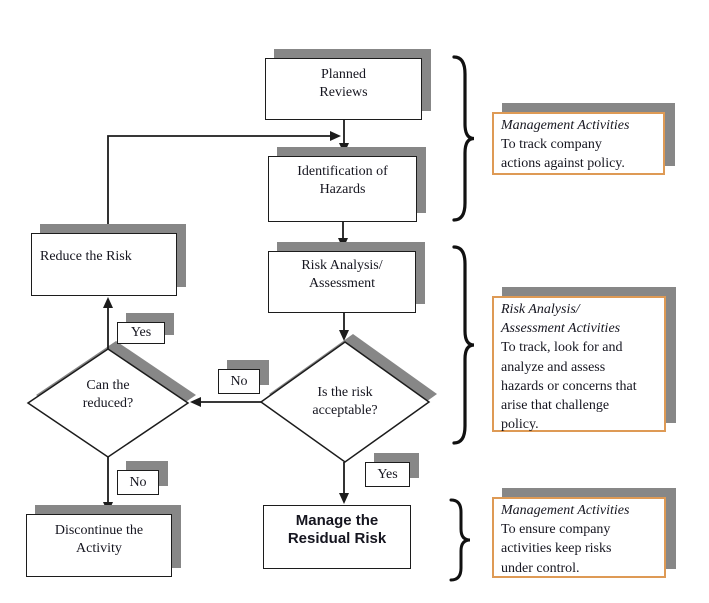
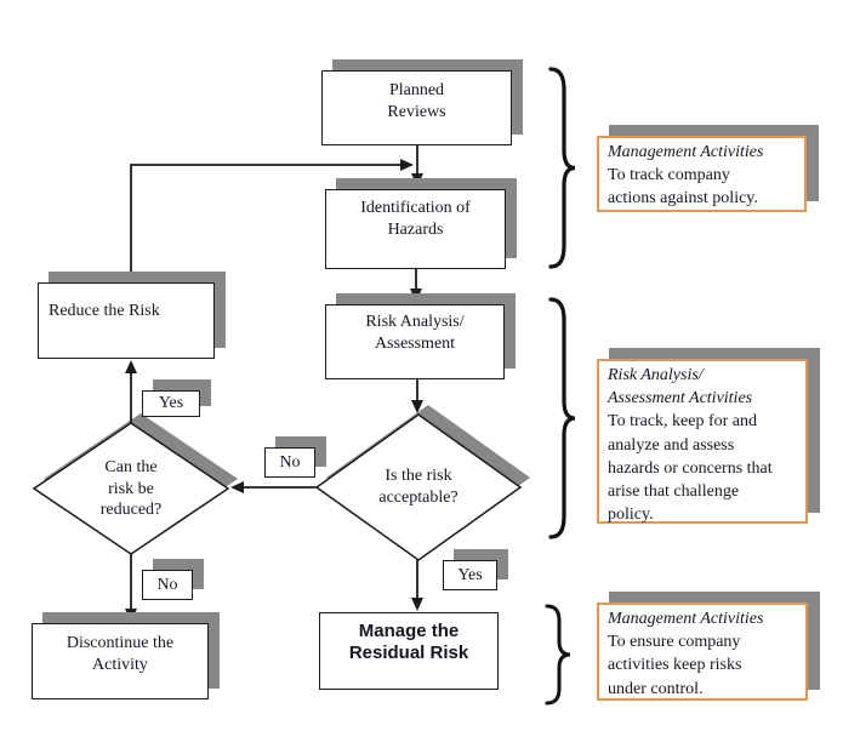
  Planned
  Reviews
  Identification of
  Hazards
  Risk Analysis/
  Assessment
  Reduce the Risk
  Discontinue the
  Activity
  Manage the
  Residual Risk
  Is the risk
  acceptable?
  Can the
+ risk be
  reduced?
  Yes
  No
  No
  Yes
  Management Activities
  To track company
  actions against policy.
  Risk Analysis/
  Assessment Activities
- To track, look for and
+ To track, keep for and
  analyze and assess
  hazards or concerns that
  arise that challenge
  policy.
  Management Activities
  To ensure company
  activities keep risks
  under control.
